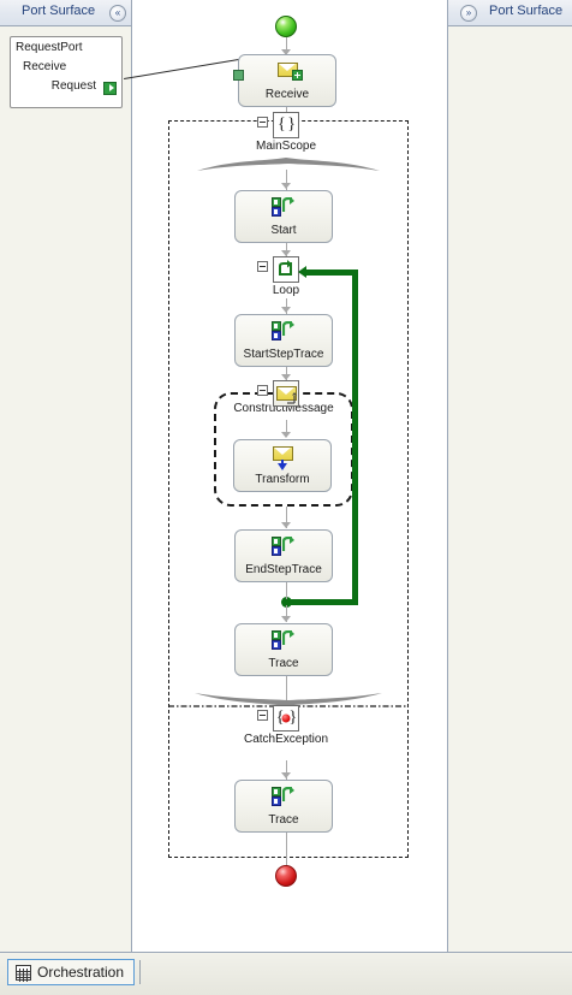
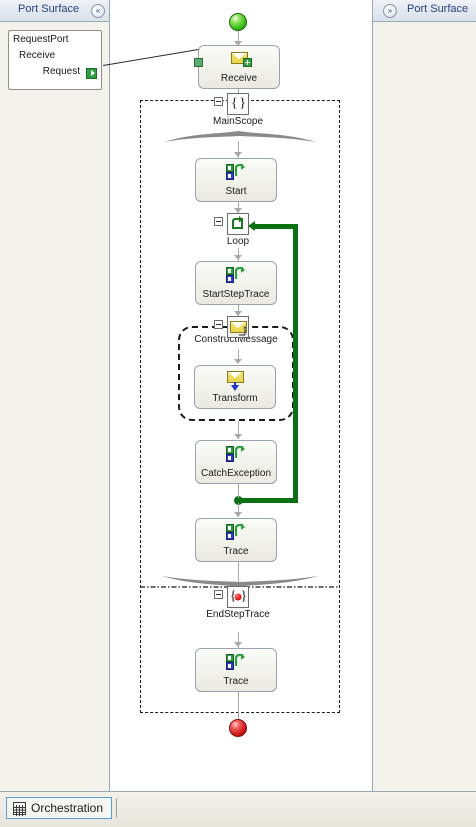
  «
  Port Surface
  RequestPort
  Receive
  Request
  »
  Port Surface
  Receive
  { }
  MainScope
  Start
  Loop
  StartStepTrace
  ConstructMessage
  Transform
- EndStepTrace
+ CatchException
  Trace
  { }
- CatchException
+ EndStepTrace
  Trace
  Orchestration
